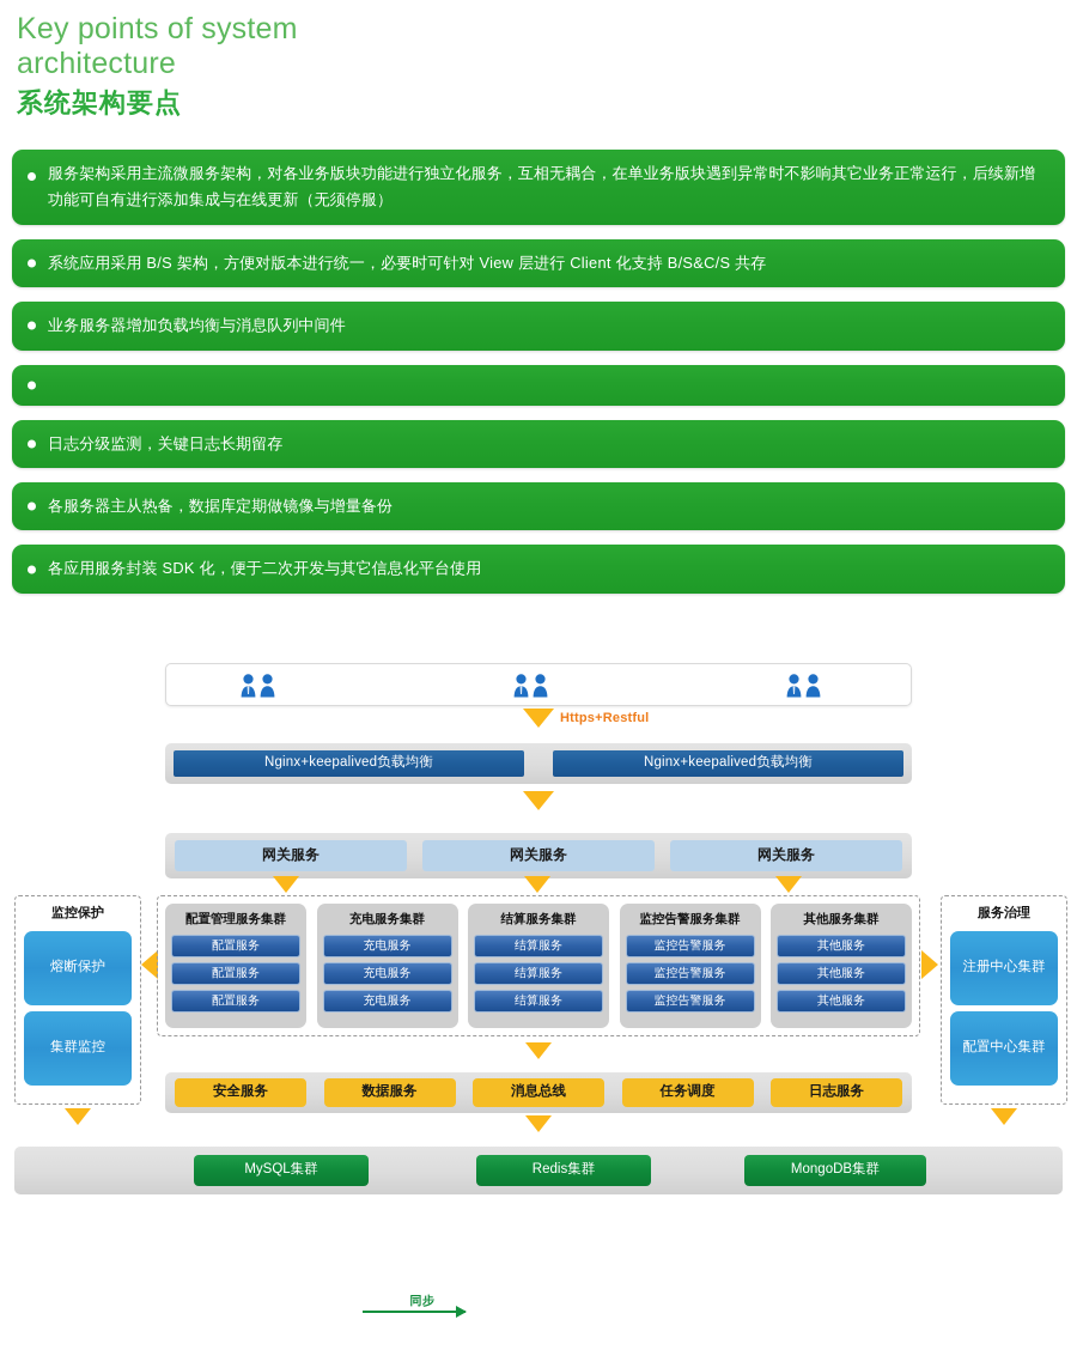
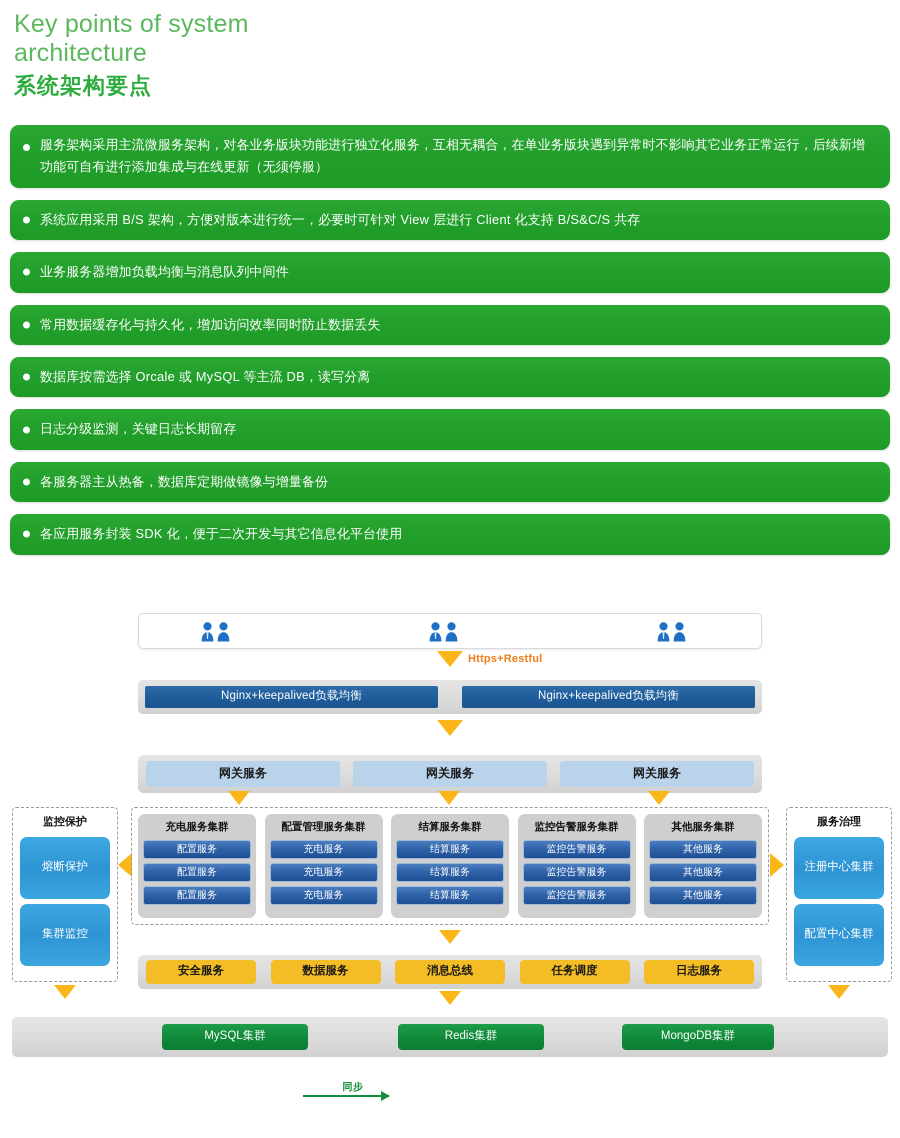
  Key points of system
  architecture
  系统架构要点
  服务架构采用主流微服务架构，对各业务版块功能进行独立化服务，互相无耦合，在单业务版块遇到异常时不影响其它业务正常运行，后续新增功能可自有进行添加集成与在线更新（无须停服）
  系统应用采用 B/S 架构，方便对版本进行统一，必要时可针对 View 层进行 Client 化支持 B/S&C/S 共存
  业务服务器增加负载均衡与消息队列中间件
+ 常用数据缓存化与持久化，增加访问效率同时防止数据丢失
+ 数据库按需选择 Orcale 或 MySQL 等主流 DB，读写分离
  日志分级监测，关键日志长期留存
  各服务器主从热备，数据库定期做镜像与增量备份
  各应用服务封装 SDK 化，便于二次开发与其它信息化平台使用
  Https+Restful
  Nginx+keepalived负载均衡
  Nginx+keepalived负载均衡
  网关服务
  网关服务
  网关服务
  监控保护
  熔断保护
  集群监控
  服务治理
  注册中心集群
  配置中心集群
- 配置管理服务集群
+ 充电服务集群
  配置服务
  配置服务
  配置服务
- 充电服务集群
+ 配置管理服务集群
  充电服务
  充电服务
  充电服务
  结算服务集群
  结算服务
  结算服务
  结算服务
  监控告警服务集群
  监控告警服务
  监控告警服务
  监控告警服务
  其他服务集群
  其他服务
  其他服务
  其他服务
  安全服务
  数据服务
  消息总线
  任务调度
  日志服务
  MySQL集群
  Redis集群
  MongoDB集群
  同步
